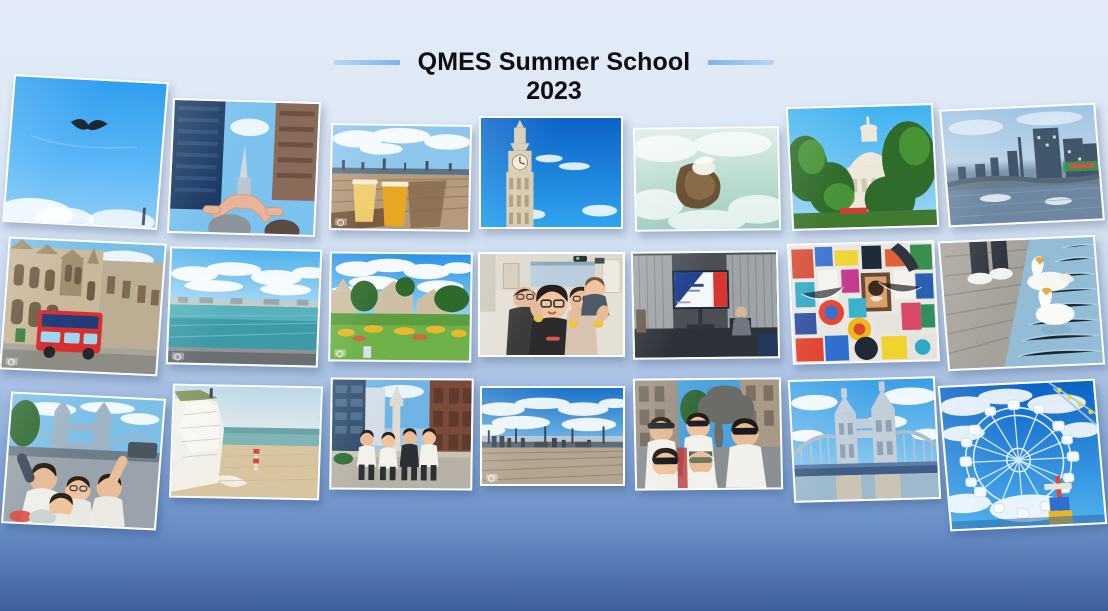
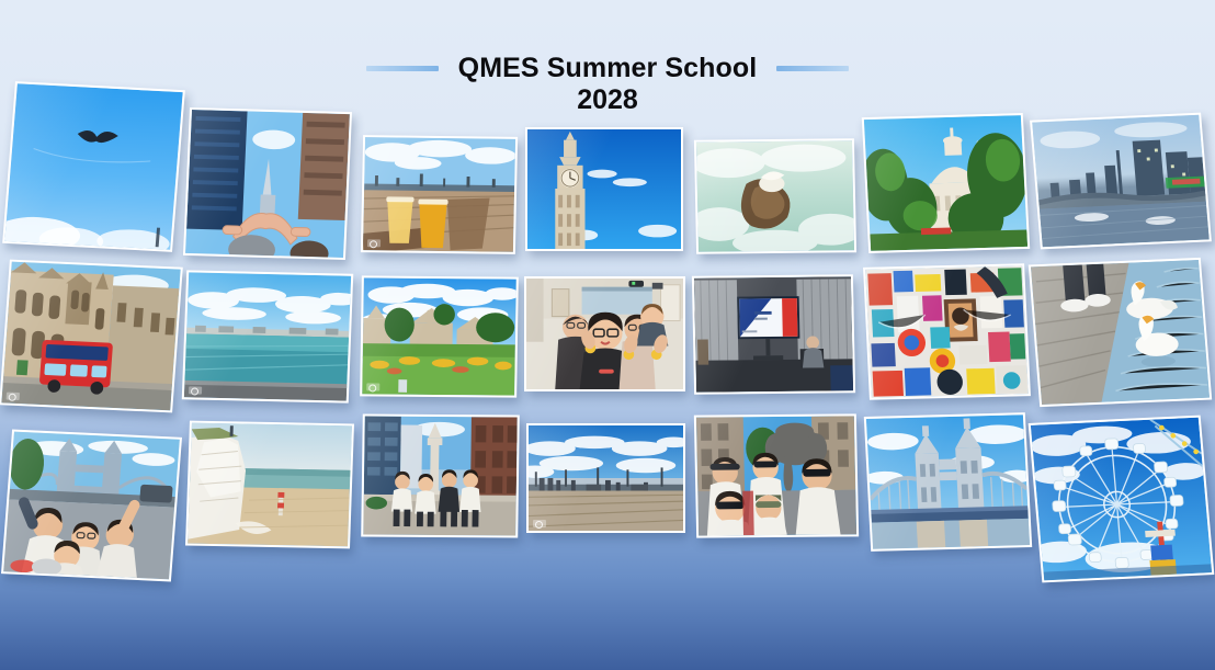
  QMES Summer School
- 2023
+ 2028
